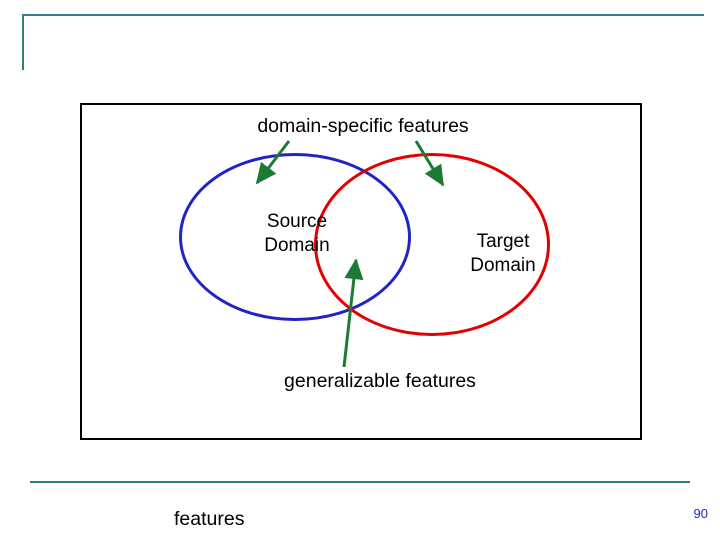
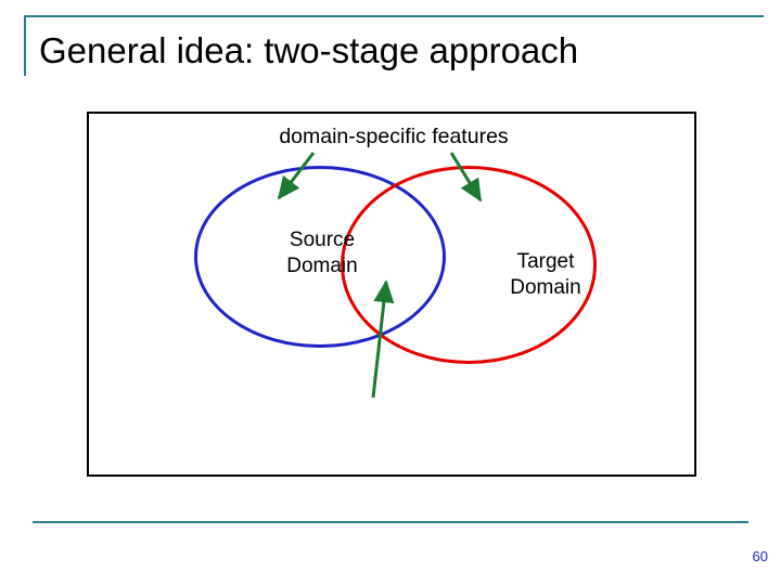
+ General idea: two-stage approach
  domain-specific features
  Source
  Domain
  Target
  Domain
- generalizable features
- features
- 90
+ 60
